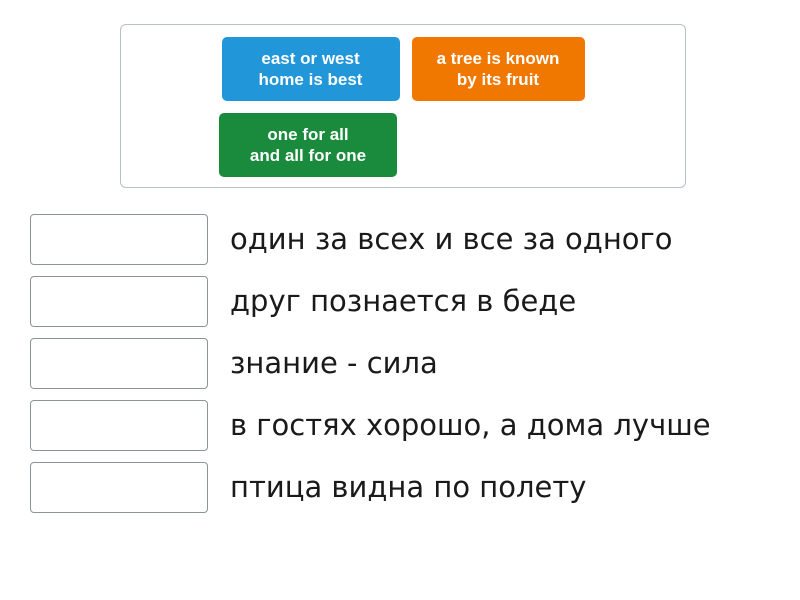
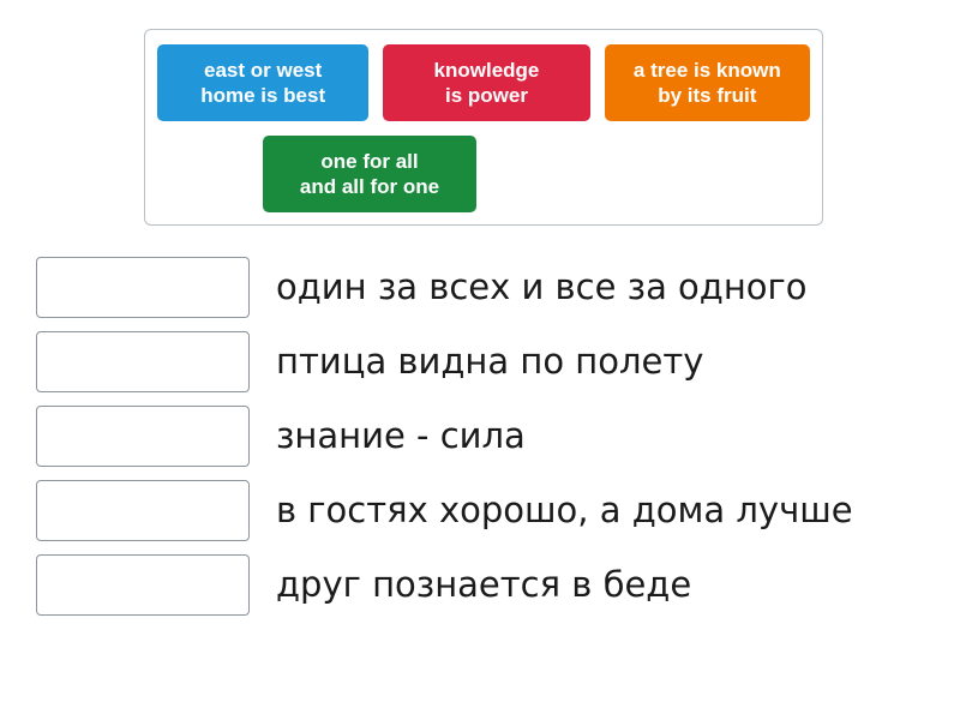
  east or west
  home is best
+ knowledge
+ is power
  a tree is known
  by its fruit
  one for all
  and all for one
  один за всех и все за одного
- друг познается в беде
+ птица видна по полету
  знание - сила
  в гостях хорошо, а дома лучше
- птица видна по полету
+ друг познается в беде
